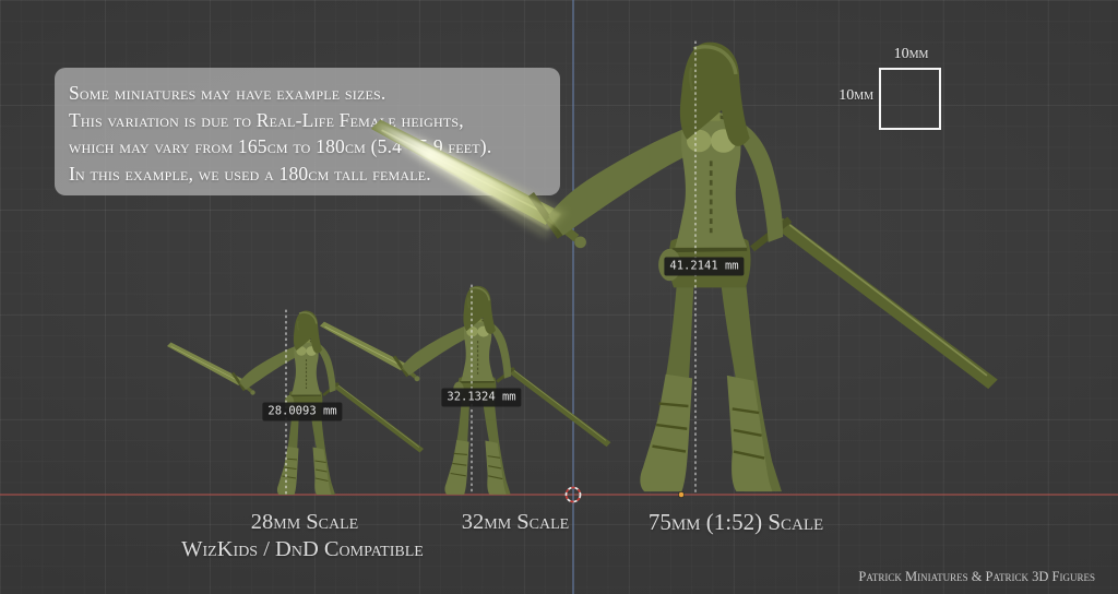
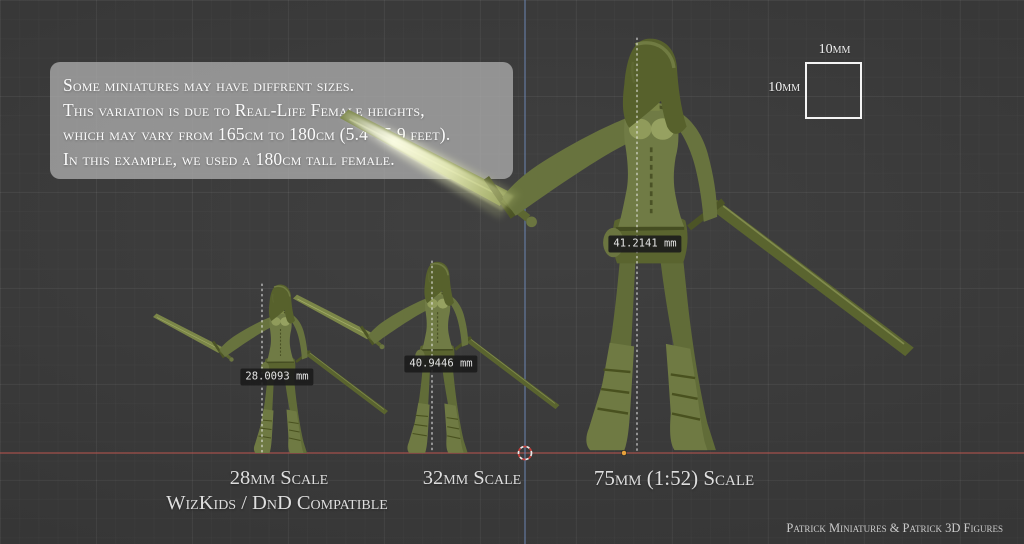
- Some miniatures may have example sizes.
+ Some miniatures may have diffrent sizes.
  This variation is due to Real-Life Female heights,
  which may vary from 165cm to 180cm (5.49 feet).
  In this example, we used a 180cm tall female.
  10mm
  10mm
  28.0093 mm
- 32.1324 mm
+ 40.9446 mm
  41.2141 mm
  28mm Scale
  WizKids / DnD Compatible
  32mm Scale
  75mm (1:52) Scale
  Patrick Miniatures & Patrick 3D Figures
